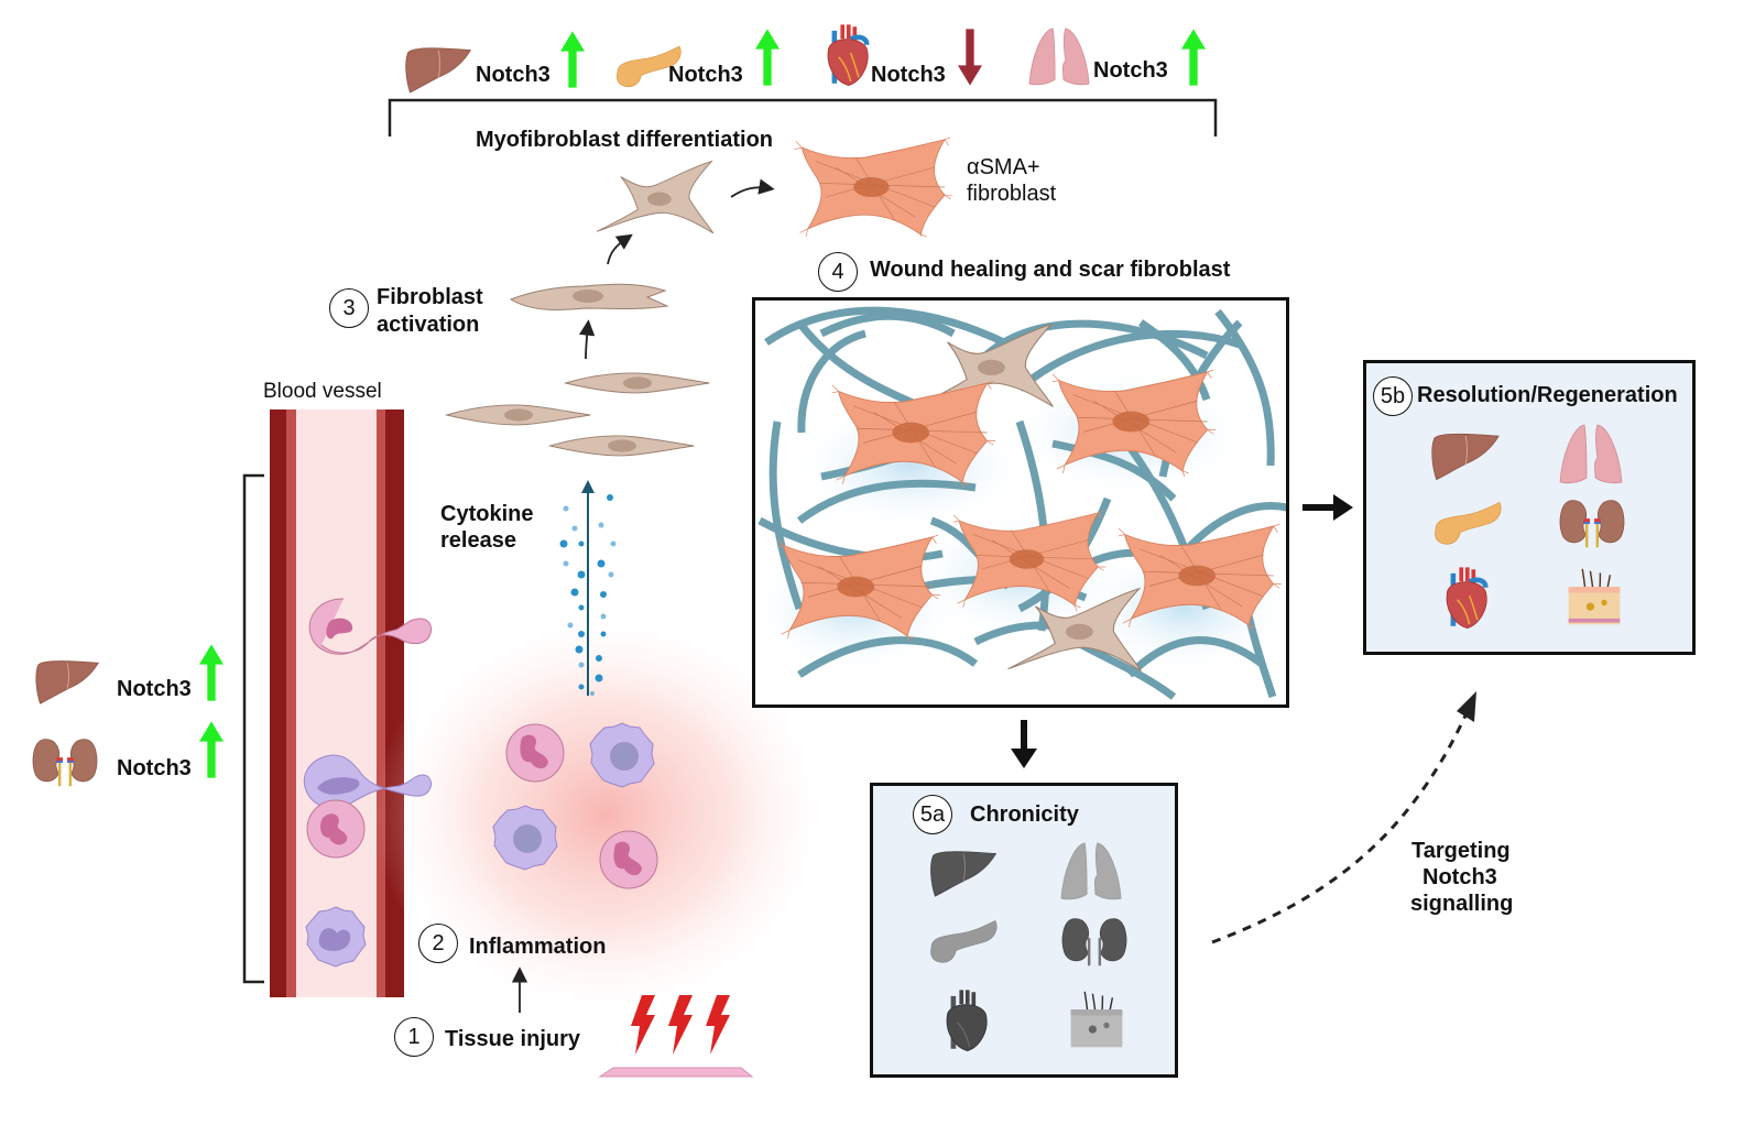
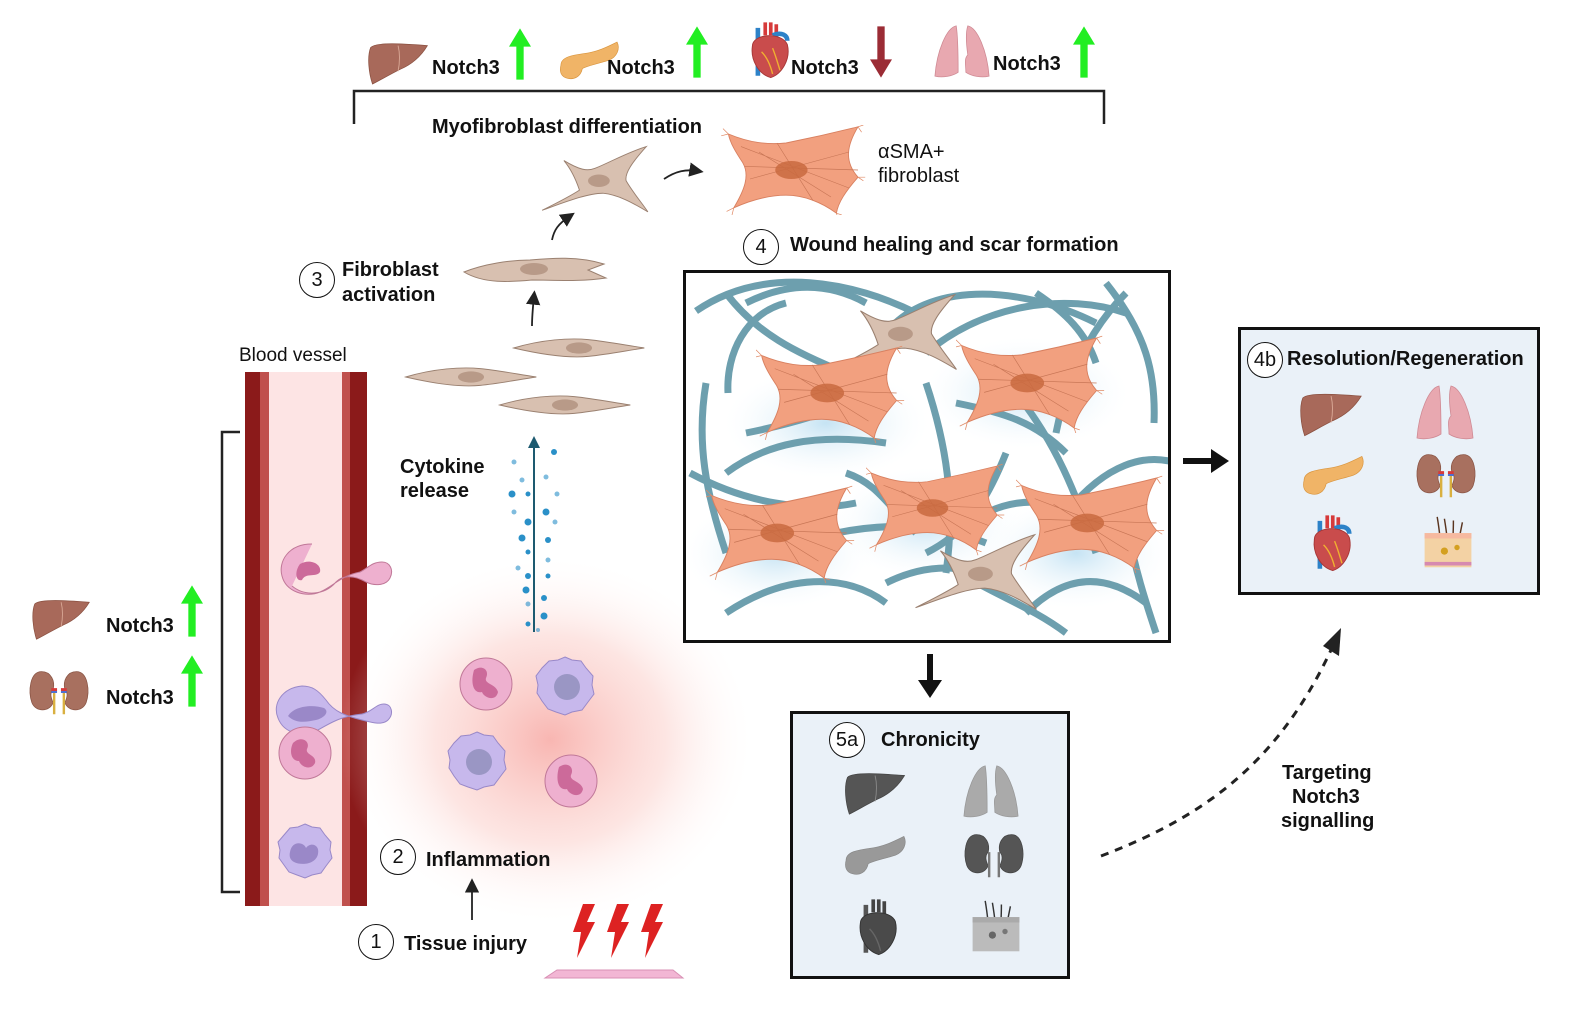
  Notch3
  Notch3
  Notch3
  Notch3
  Myofibroblast differentiation
  αSMA+
  fibroblast
  3
  Fibroblast
  activation
  Blood vessel
  Notch3
  Notch3
  Cytokine
  release
  2
  Inflammation
  1
  Tissue injury
  4
- Wound healing and scar fibroblast
+ Wound healing and scar formation
- 5b
+ 4b
  Resolution/Regeneration
  5a
  Chronicity
  Targeting
  Notch3
  signalling
